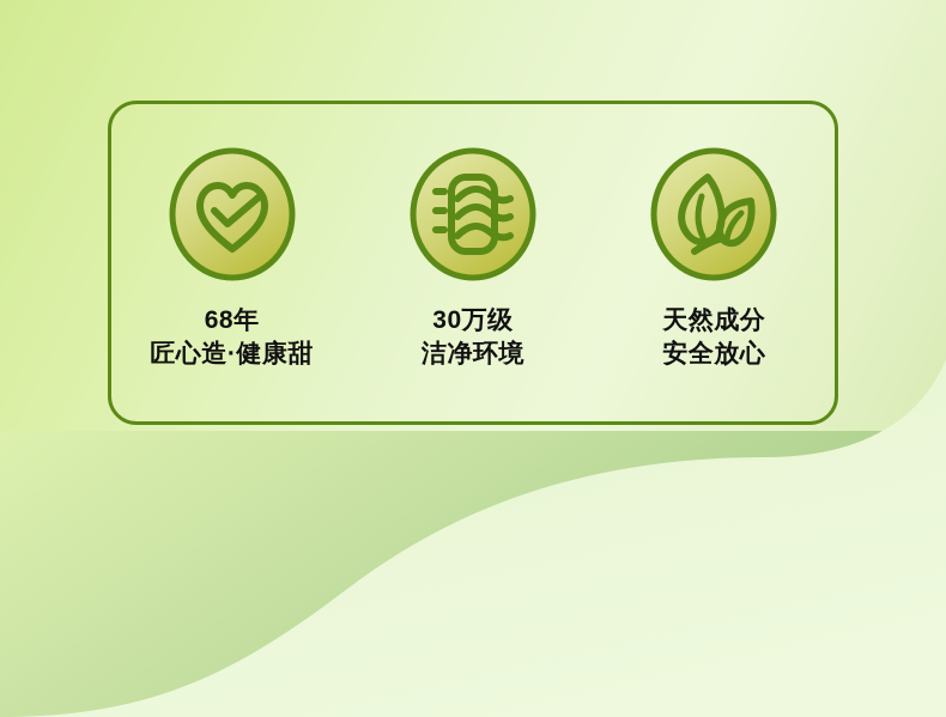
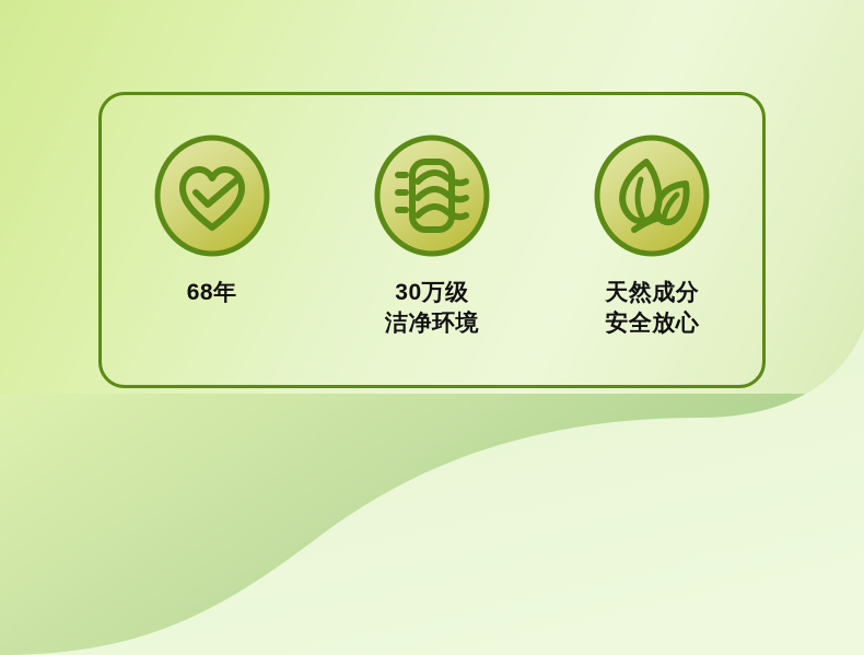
  68年
- 匠心造·健康甜
  30万级
  洁净环境
  天然成分
  安全放心
